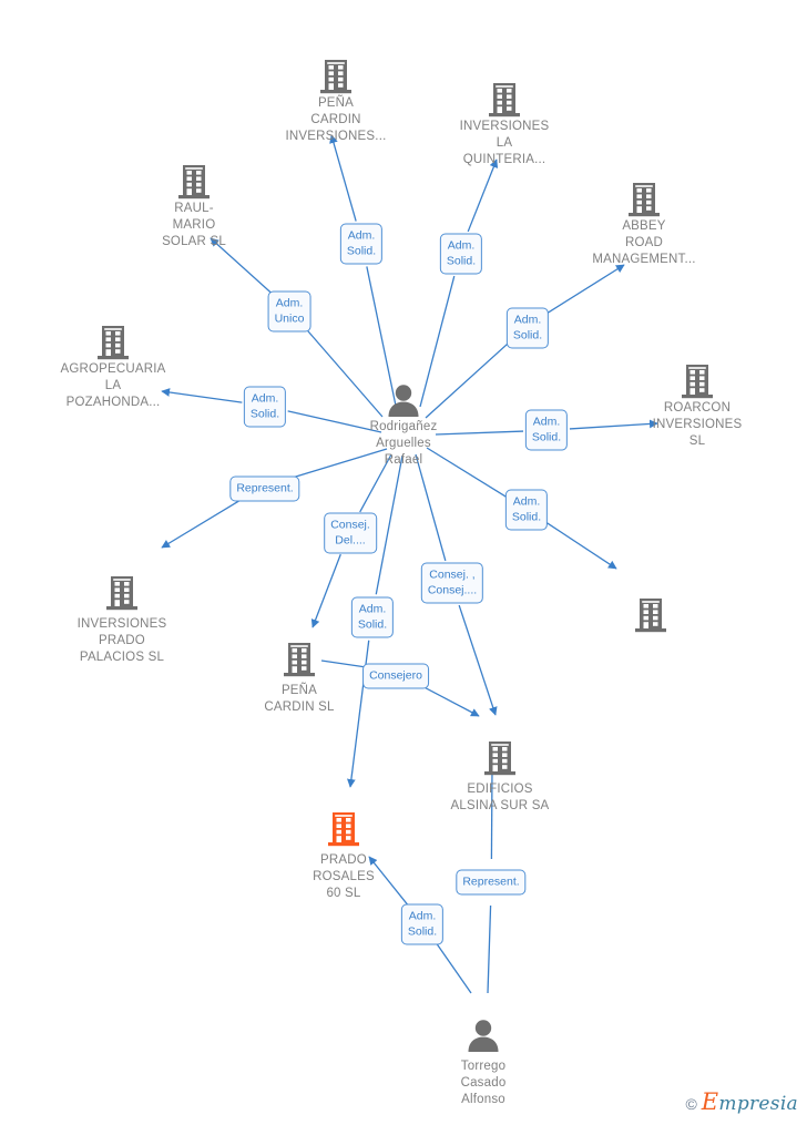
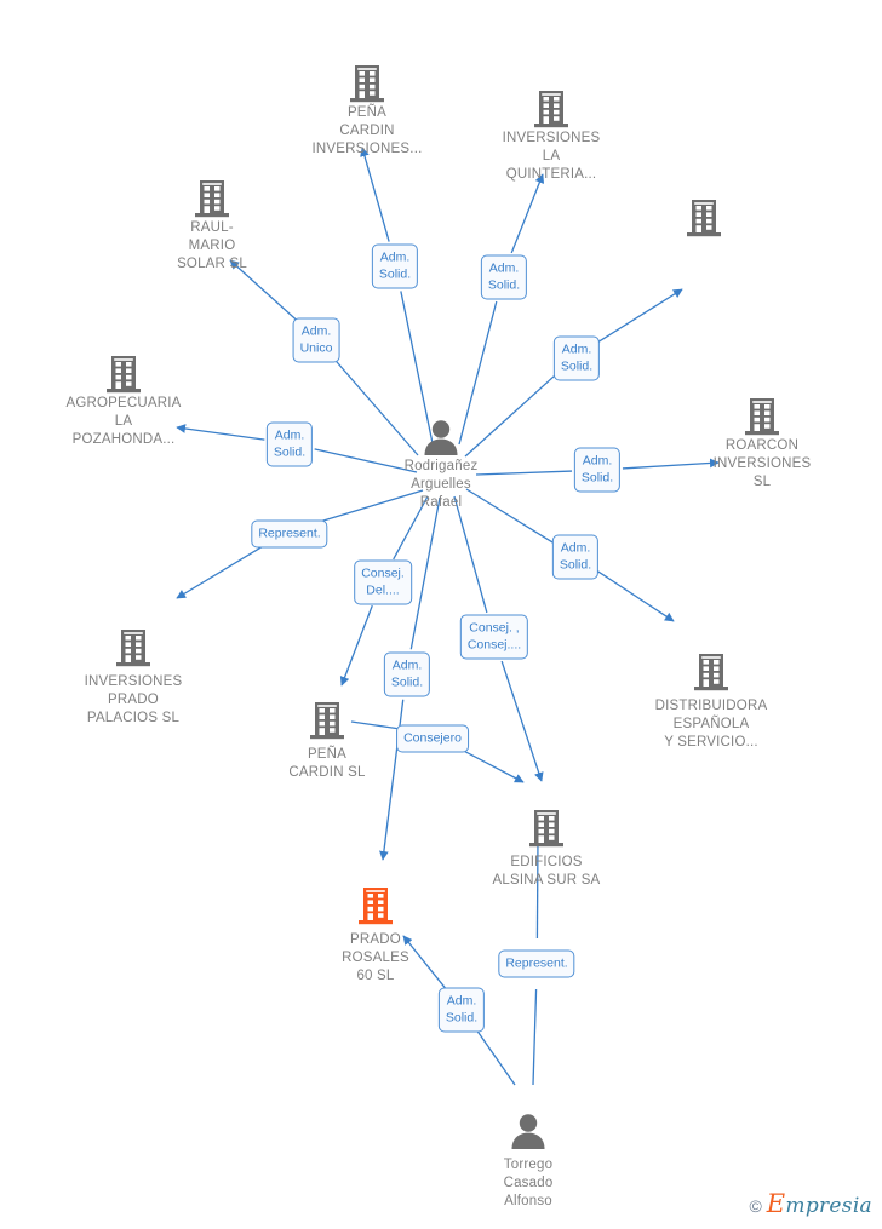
  Adm.
  Solid.
  Adm.
  Solid.
  Adm.
  Unico
  Adm.
  Solid.
  Adm.
  Solid.
  Adm.
  Solid.
  Represent.
  Adm.
  Solid.
  Consej.
  Del....
  Adm.
  Solid.
  Consej. ,
  Consej....
  Consejero
  Adm.
  Solid.
  Represent.
  PEÑA
  CARDIN
  INVERSIONES...
  INVERSIONES
  LA
  QUINTERIA...
  RAUL-
  MARIO
  SOLAR SL
- ABBEY
- ROAD
- MANAGEMENT...
  AGROPECUARIA
  LA
  POZAHONDA...
  ROARCON
  INVERSIONES
  SL
  Rodrigañez
  Arguelles
  Rafael
  INVERSIONES
  PRADO
  PALACIOS SL
+ DISTRIBUIDORA
+ ESPAÑOLA
+ Y SERVICIO...
  PEÑA
  CARDIN SL
  EDIFICIOS
  ALSINA SUR SA
  PRADO
  ROSALES
  60 SL
  Torrego
  Casado
  Alfonso
  ©
  Empresia
